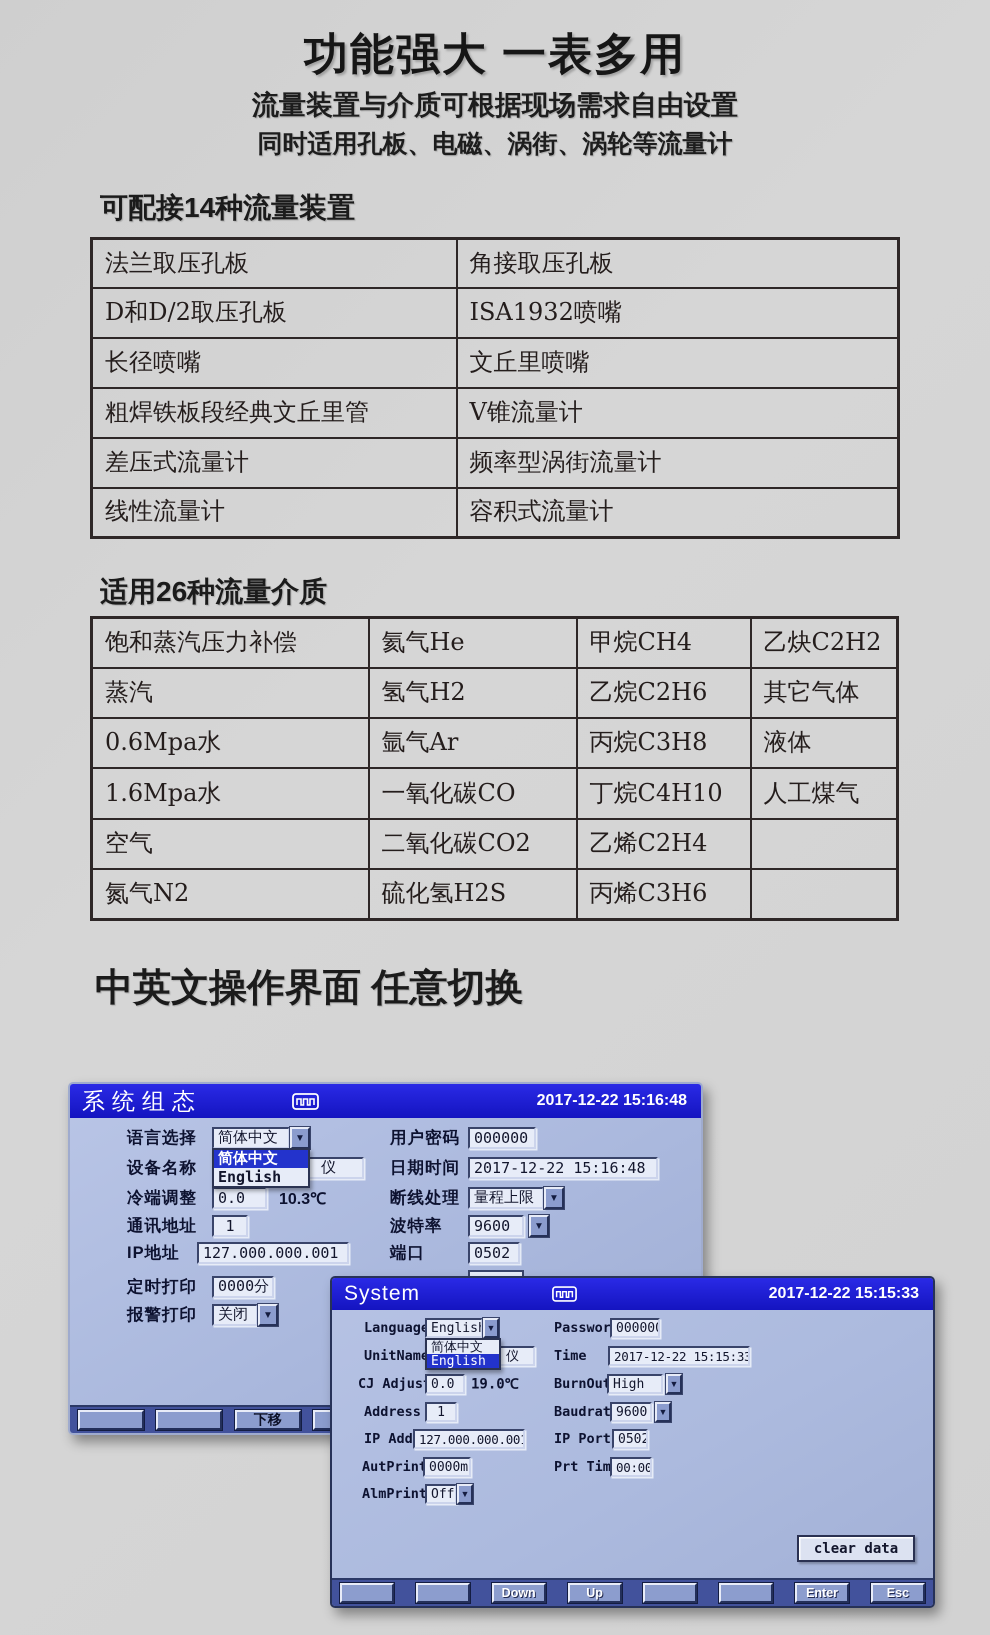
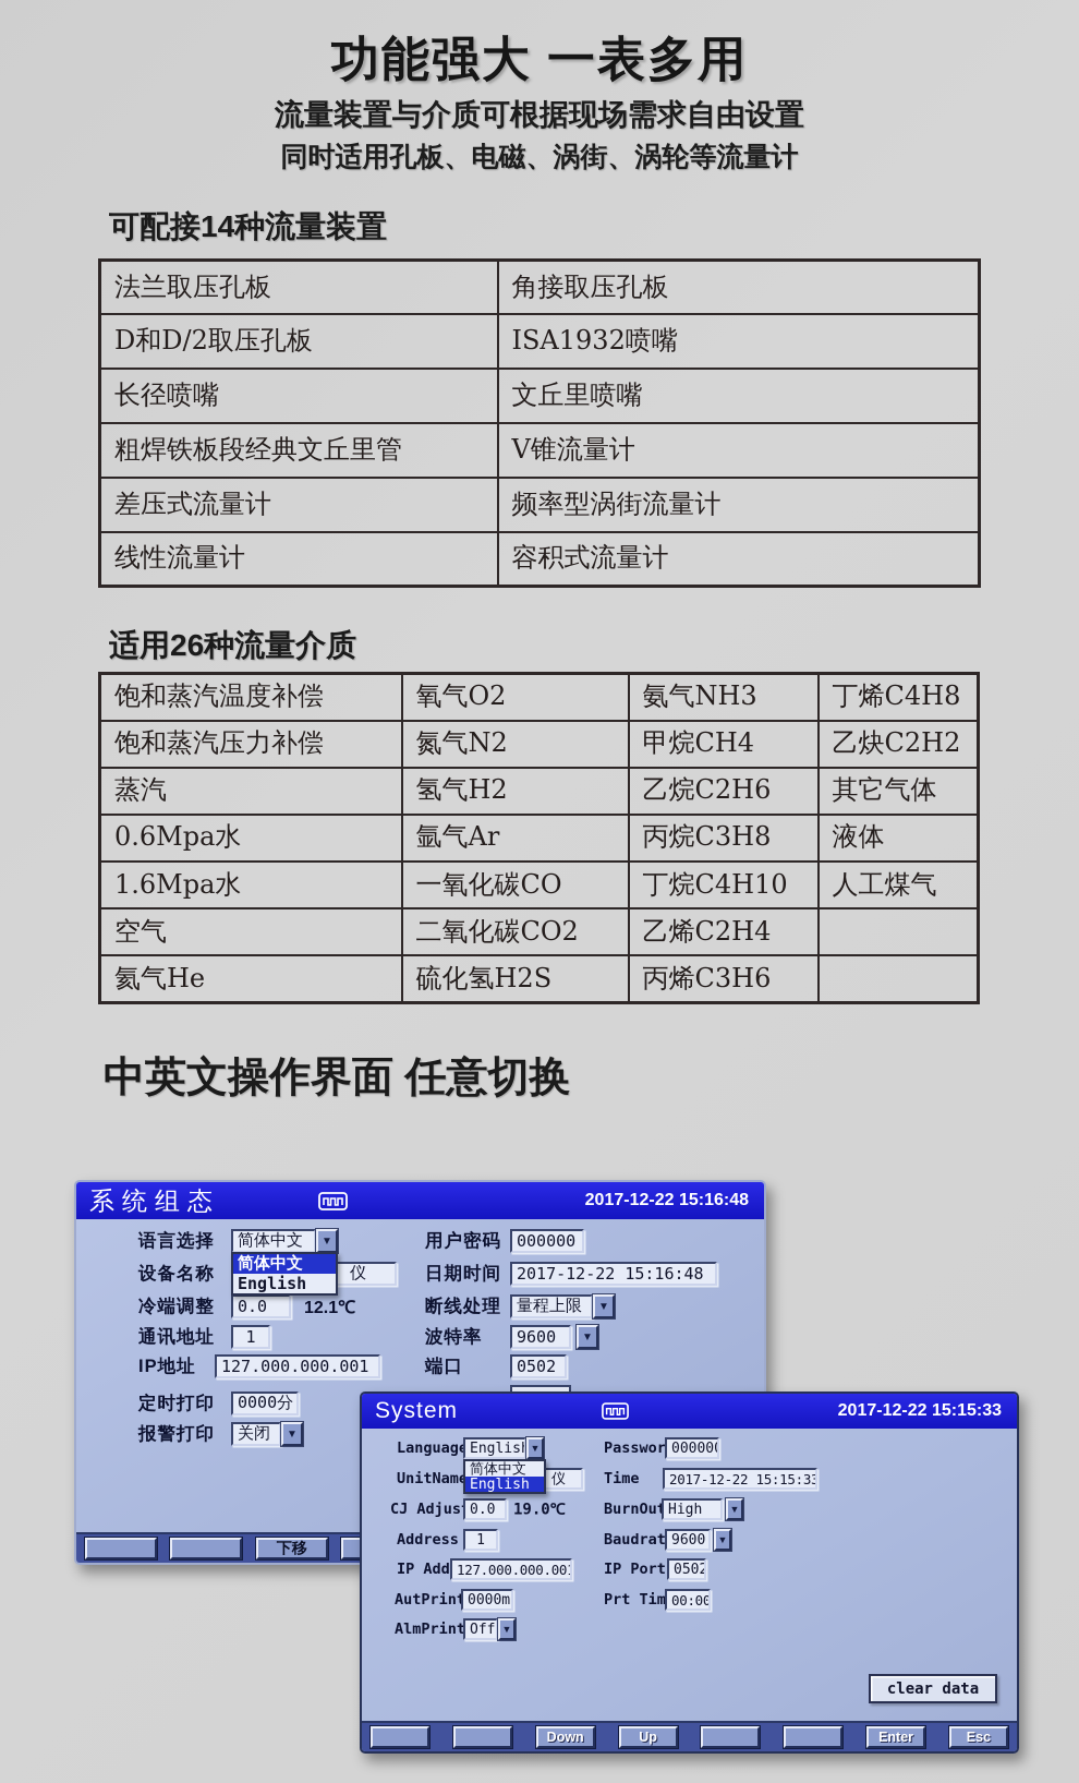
  功能强大 一表多用
  流量装置与介质可根据现场需求自由设置
  同时适用孔板、电磁、涡街、涡轮等流量计
  可配接14种流量装置
  法兰取压孔板	角接取压孔板
  D和D/2取压孔板	ISA1932喷嘴
  长径喷嘴	文丘里喷嘴
  粗焊铁板段经典文丘里管	V锥流量计
  差压式流量计	频率型涡街流量计
  线性流量计	容积式流量计
  适用26种流量介质
+ 饱和蒸汽温度补偿	氧气O2	氨气NH3	丁烯C4H8
- 饱和蒸汽压力补偿	氦气He	甲烷CH4	乙炔C2H2
+ 饱和蒸汽压力补偿	氮气N2	甲烷CH4	乙炔C2H2
  蒸汽	氢气H2	乙烷C2H6	其它气体
  0.6Mpa水	氩气Ar	丙烷C3H8	液体
  1.6Mpa水	一氧化碳CO	丁烷C4H10	人工煤气
  空气	二氧化碳CO2	乙烯C2H4
- 氮气N2	硫化氢H2S	丙烯C3H6
+ 氦气He	硫化氢H2S	丙烯C3H6
  中英文操作界面 任意切换
  系统组态
  2017-12-22 15:16:48
  语言选择
  设备名称
  冷端调整
  通讯地址
  IP地址
  定时打印
  报警打印
  简体中文
  ▼
  仪
  0.0
- 10.3℃
+ 12.1℃
  1
  127.000.000.001
  0000分
  关闭
  ▼
  简体中文
  English
  用户密码
  日期时间
  断线处理
  波特率
  端口
  000000
  2017-12-22 15:16:48
  量程上限
  ▼
  9600
  ▼
  0502
  下移
  System
  2017-12-22 15:15:33
  Languag
  UnitNam
  CJ Adjus
  Address
  IP Add
  AutPrin
  AlmPrint
  English
  ▼
  仪
  0.0
  19.0℃
  1
  127.000.000.001
  0000m
  Off
  ▼
  简体中文
  English
  Passwor
  Time
  BurnOu
  Baudrat
  IP Port
  Prt Tim
  000000
  2017-12-22 15:15:33
  High
  ▼
  9600
  ▼
  0502
  00:00
  clear data
  Down
  Up
  Enter
  Esc
